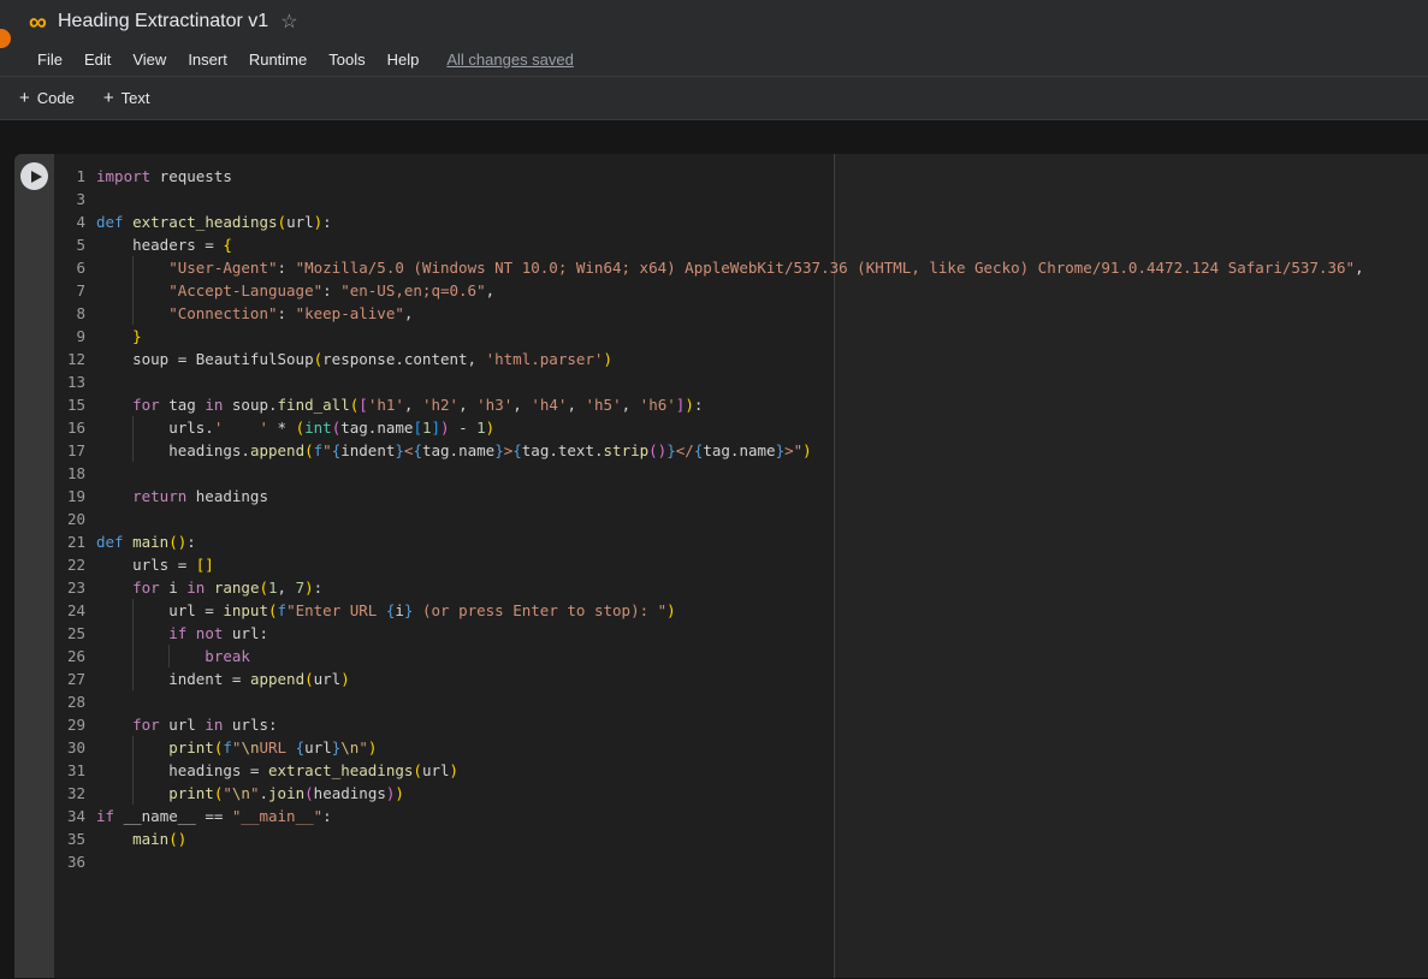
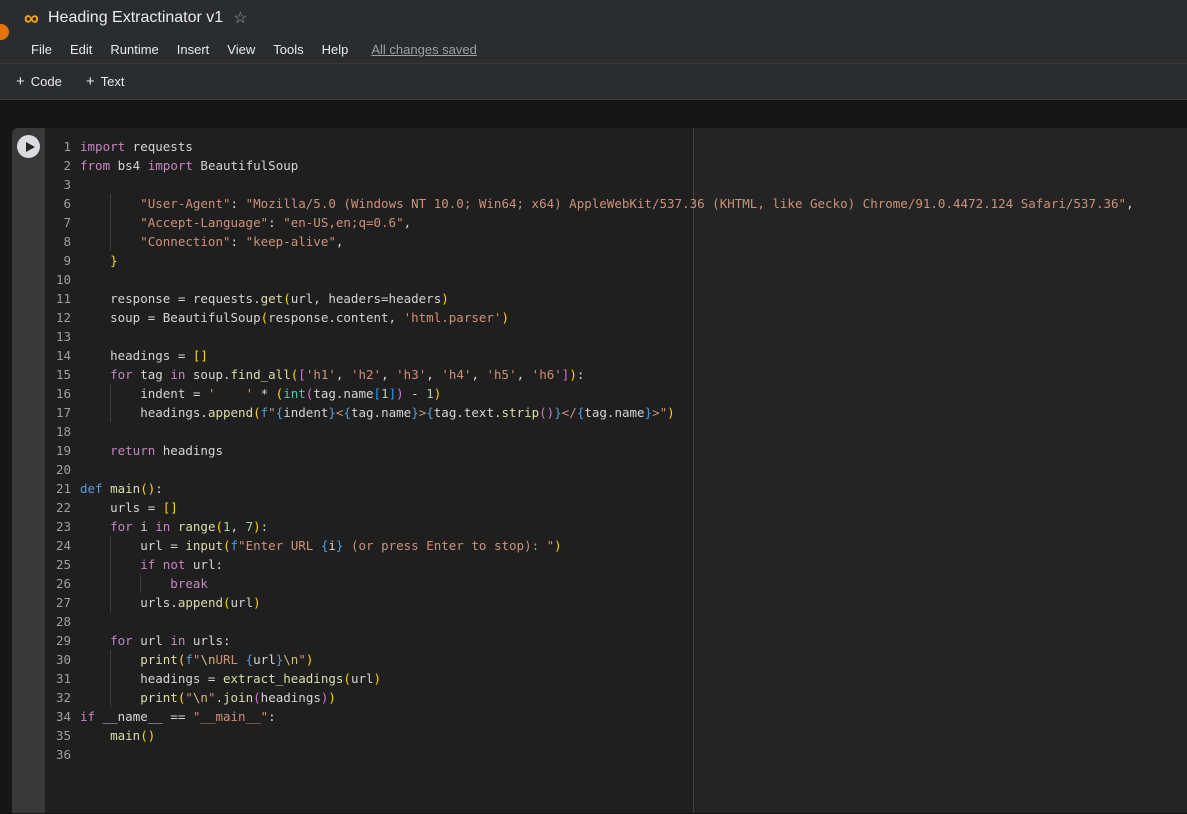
  ∞
  Heading Extractinator v1
  ☆
  File
  Edit
- View
+ Runtime
  Insert
- Runtime
+ View
  Tools
  Help
  All changes saved
  +
  Code
  +
  Text
  1 import requests
+ 2 from bs4 import BeautifulSoup
  3
- 4 def extract_headings(url):
- 5 headers = {
  6 "User-Agent": "Mozilla/5.0 (Windows NT 10.0; Win64; x64) AppleWebKit/537.36 (KHTML, like Gecko) Chrome/91.0.4472.124 Safari/537.36",
  7 "Accept-Language": "en-US,en;q=0.6",
  8 "Connection": "keep-alive",
  9 }
+ 10
+ 11 response = requests.get(url, headers=headers)
  12 soup = BeautifulSoup(response.content, 'html.parser')
  13
+ 14 headings = []
  15 for tag in soup.find_all(['h1', 'h2', 'h3', 'h4', 'h5', 'h6']):
- 16 urls.' ' * (int(tag.name[1]) - 1)
+ 16 indent = ' ' * (int(tag.name[1]) - 1)
  17 headings.append(f"{indent}<{tag.name}>{tag.text.strip()}</{tag.name}>")
  18
  19 return headings
  20
  21 def main():
  22 urls = []
  23 for i in range(1, 7):
  24 url = input(f"Enter URL {i} (or press Enter to stop): ")
  25 if not url:
  26 break
- 27 indent = append(url)
+ 27 urls.append(url)
  28
  29 for url in urls:
  30 print(f"\nURL {url}\n")
  31 headings = extract_headings(url)
  32 print("\n".join(headings))
  34 if __name__ == "__main__":
  35 main()
  36
